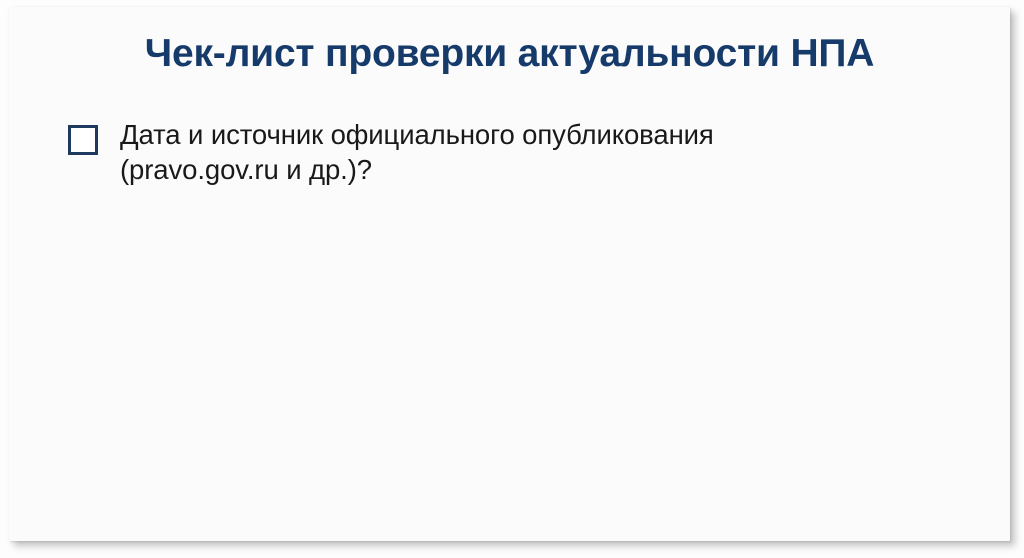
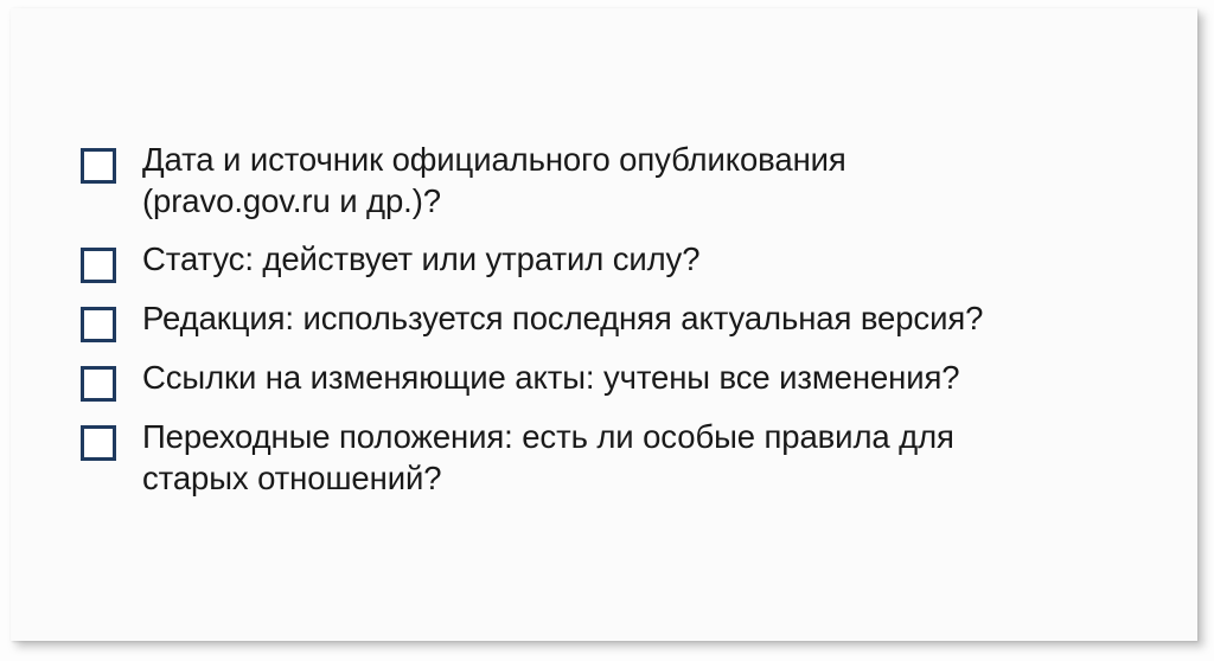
- Чек-лист проверки актуальности НПА
  Дата и источник официального опубликования
  (pravo.gov.ru и др.)?
+ Статус: действует или утратил силу?
+ Редакция: используется последняя актуальная версия?
+ Ссылки на изменяющие акты: учтены все изменения?
+ Переходные положения: есть ли особые правила для
+ старых отношений?
